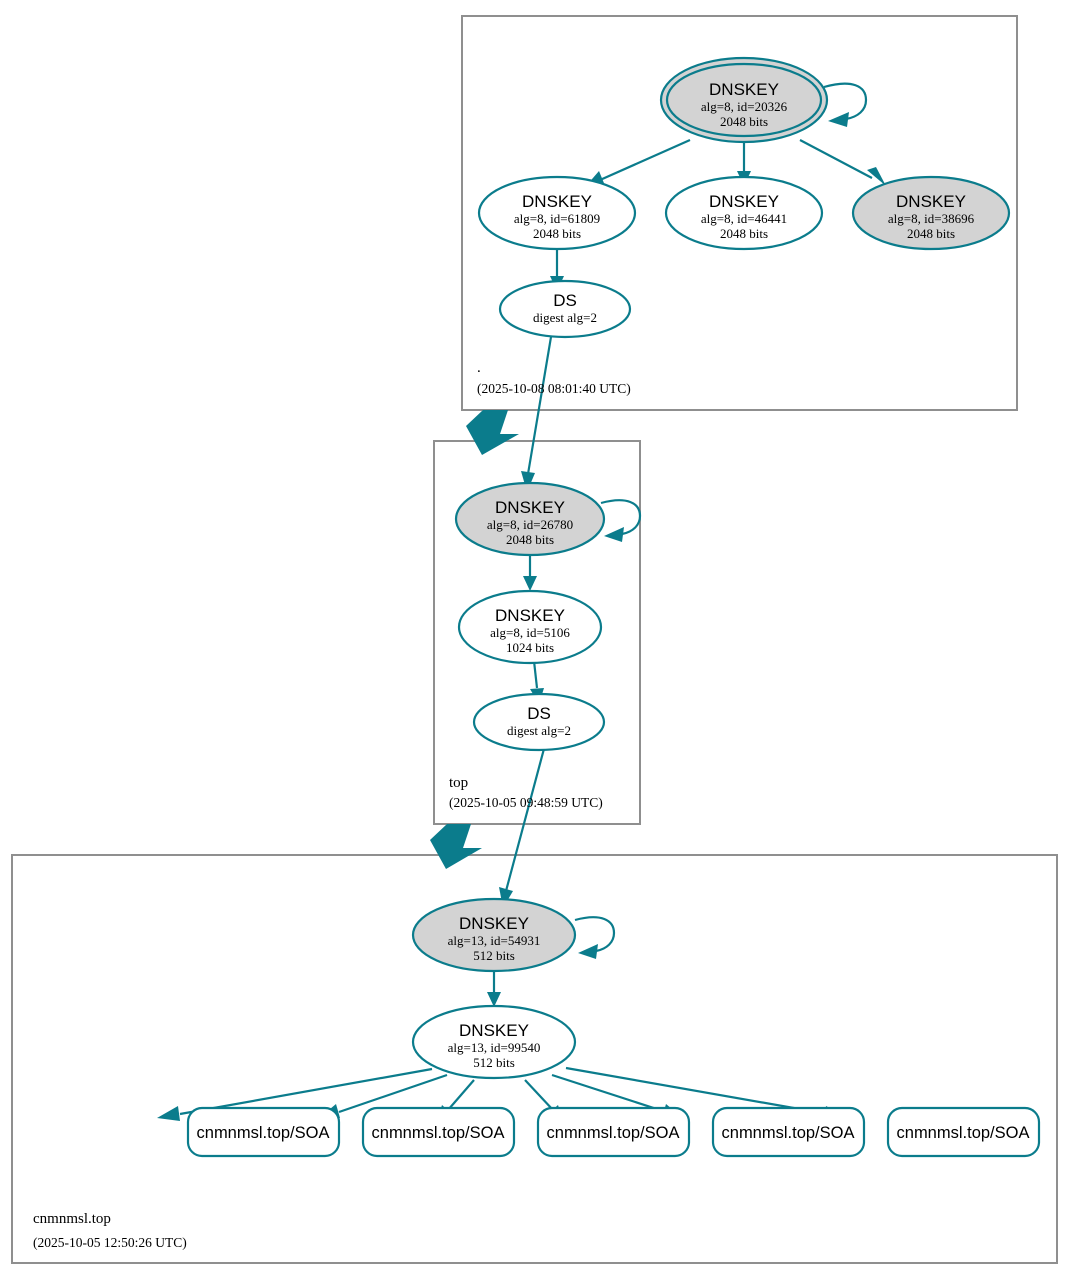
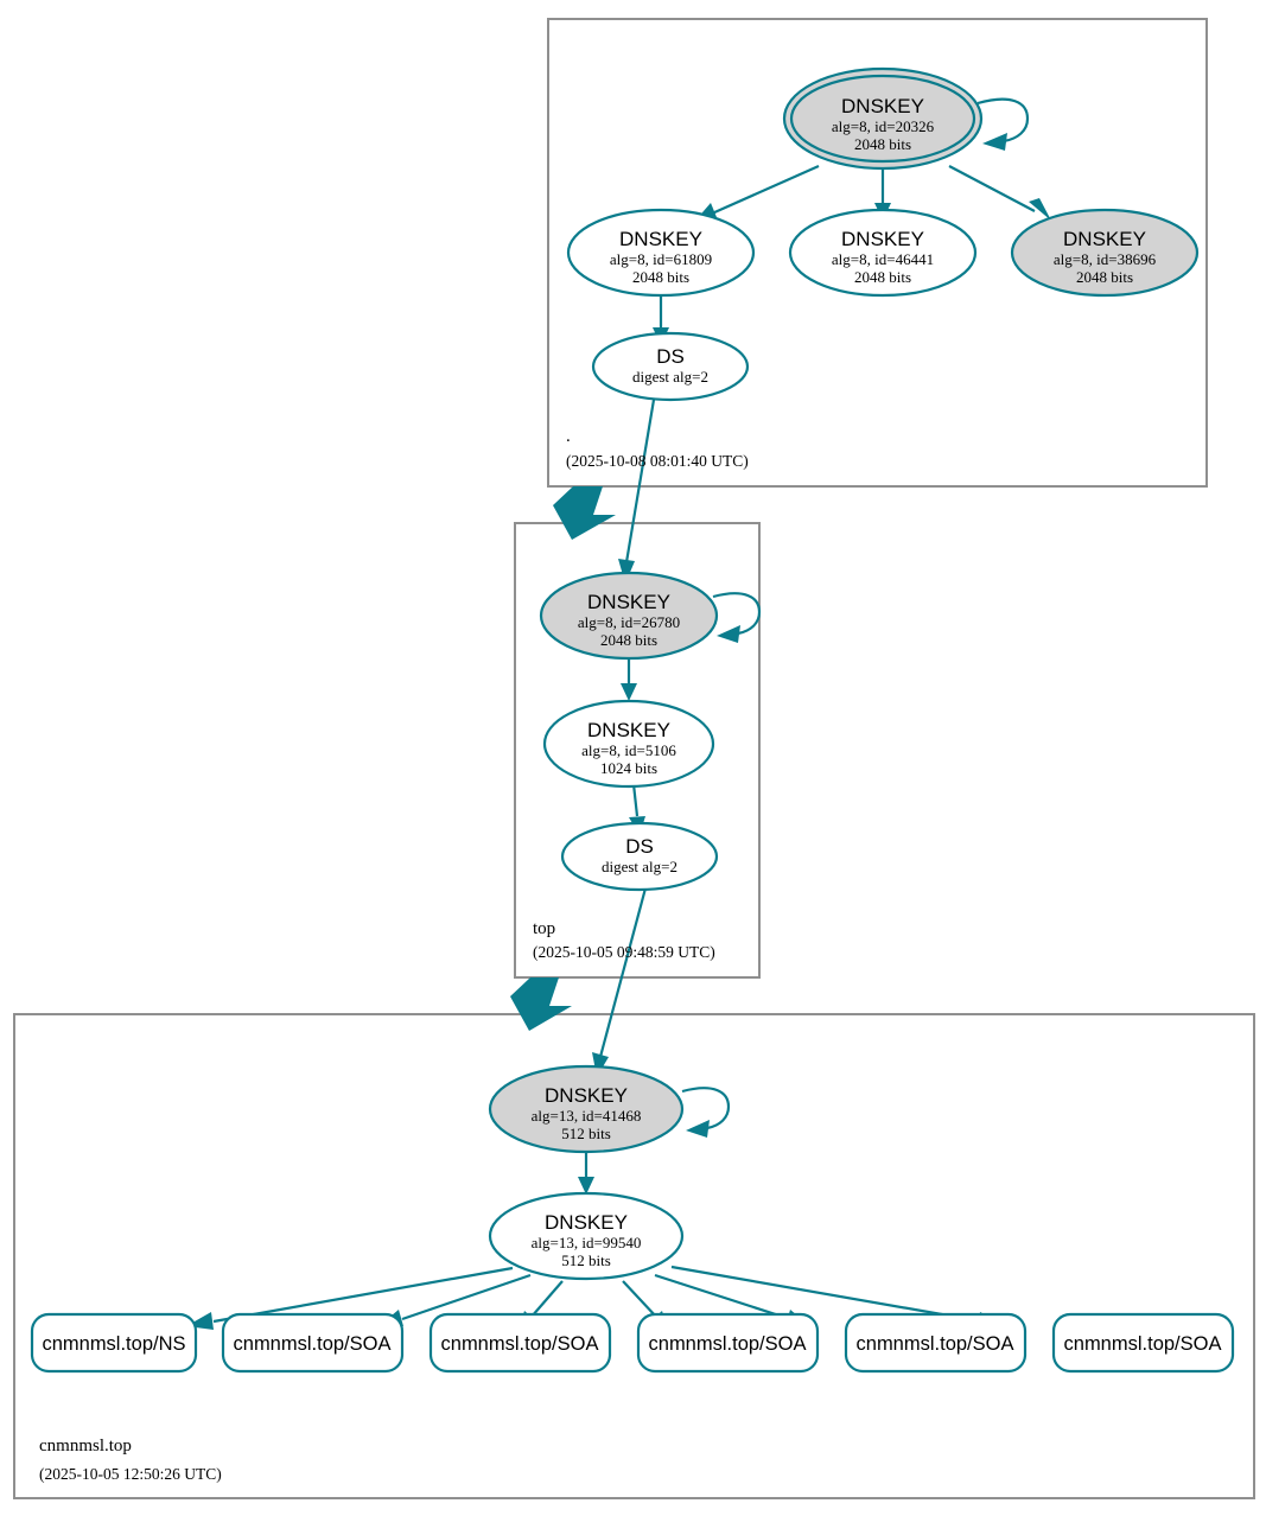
  DNSKEY
  alg=8, id=20326
  2048 bits
  DNSKEY
  alg=8, id=61809
  2048 bits
  DNSKEY
  alg=8, id=46441
  2048 bits
  DNSKEY
  alg=8, id=38696
  2048 bits
  DS
  digest alg=2
  .
  (2025-10-08 08:01:40 UTC)
  DNSKEY
  alg=8, id=26780
  2048 bits
  DNSKEY
  alg=8, id=5106
  1024 bits
  DS
  digest alg=2
  top
  (2025-10-05 09:48:59 UTC)
  DNSKEY
- alg=13, id=54931
+ alg=13, id=41468
  512 bits
  DNSKEY
  alg=13, id=99540
  512 bits
+ cnmnmsl.top/NS
  cnmnmsl.top/SOA
  cnmnmsl.top/SOA
  cnmnmsl.top/SOA
  cnmnmsl.top/SOA
  cnmnmsl.top/SOA
  cnmnmsl.top
  (2025-10-05 12:50:26 UTC)
